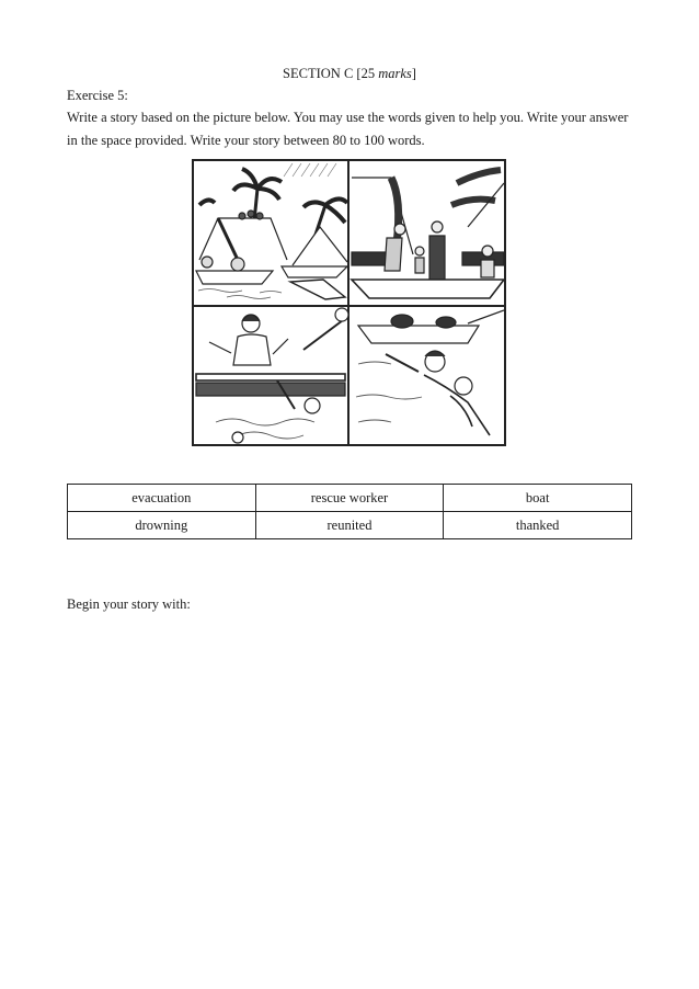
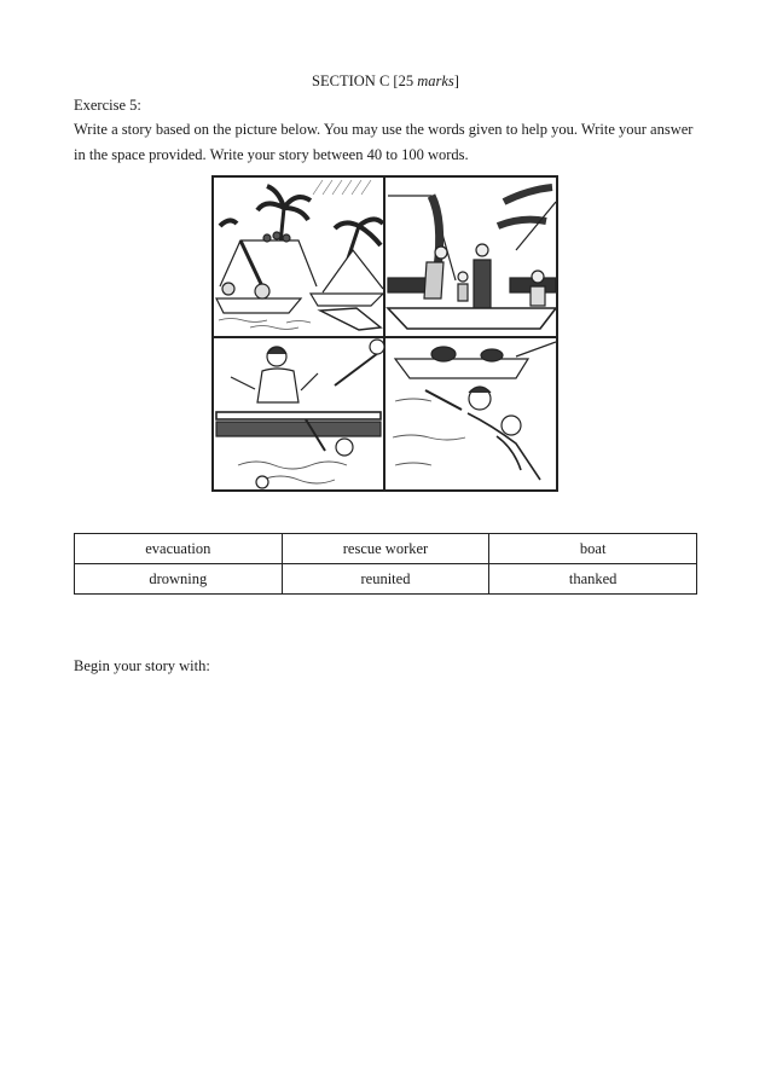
  SECTION C [25 marks]
  Exercise 5:
- Write a story based on the picture below. You may use the words given to help you. Write your answer in the space provided. Write your story between 80 to 100 words.
+ Write a story based on the picture below. You may use the words given to help you. Write your answer in the space provided. Write your story between 40 to 100 words.
  evacuation	rescue worker	boat
  drowning	reunited	thanked
  Begin your story with:
